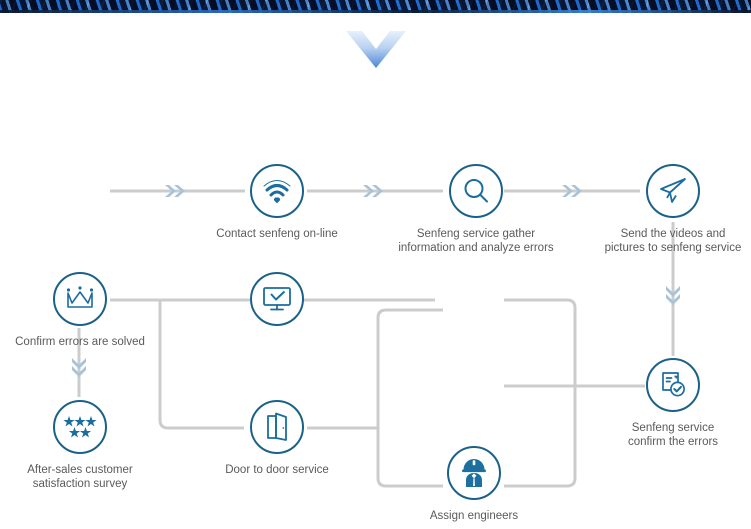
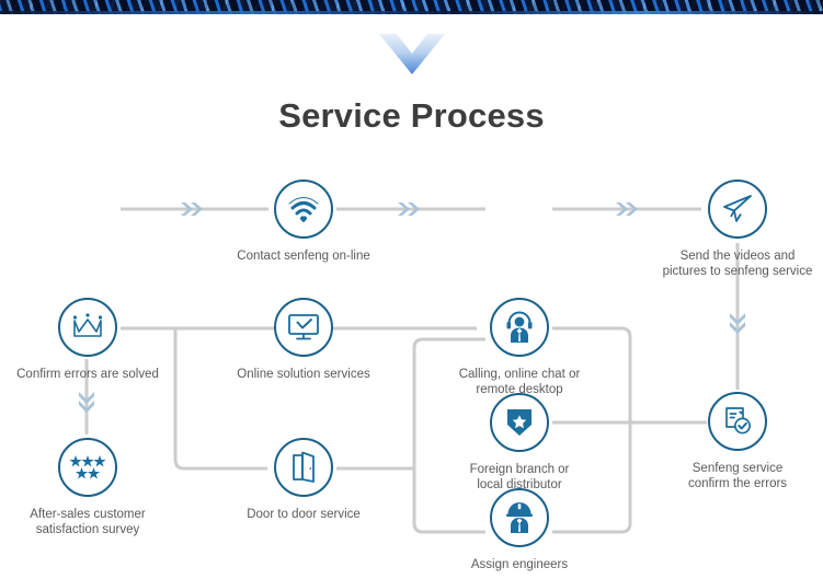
+ Service Process
  Contact senfeng on-line
- Senfeng service gather
- information and analyze errors
  Send the videos and
  pictures to senfeng service
  Confirm errors are solved
+ Online solution services
+ Calling, online chat or
+ remote desktop
  Senfeng service
  confirm the errors
+ Foreign branch or
+ local distributor
  After-sales customer
  satisfaction survey
  Door to door service
  Assign engineers
